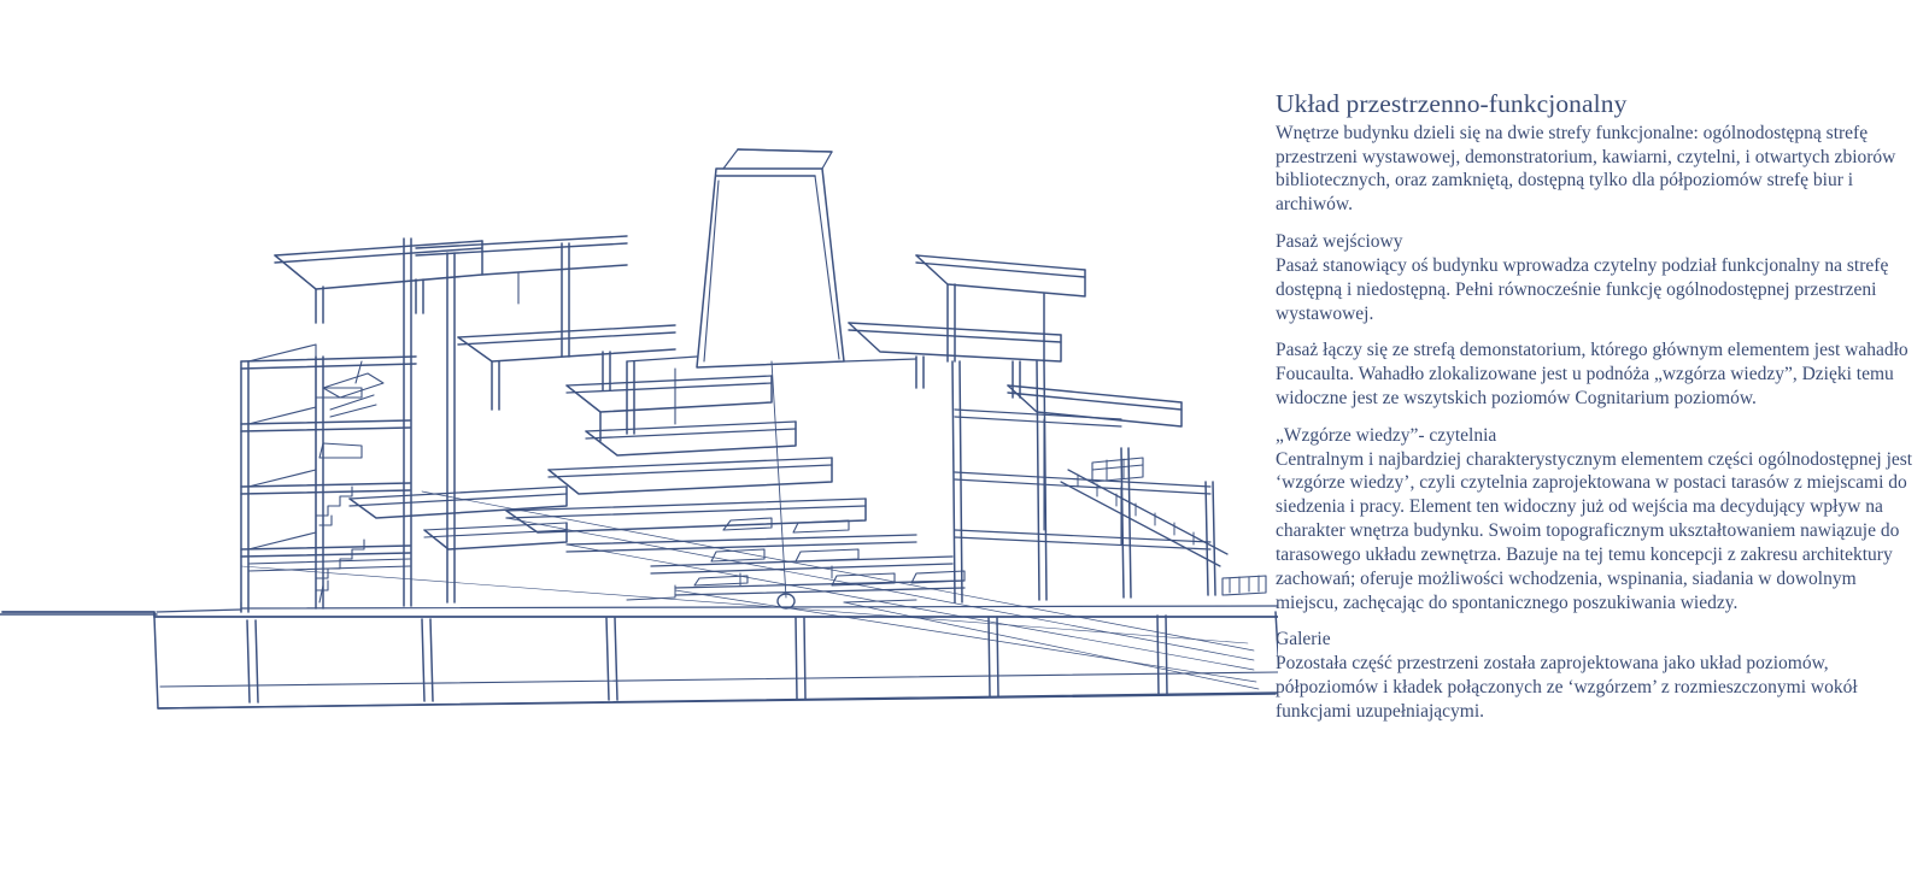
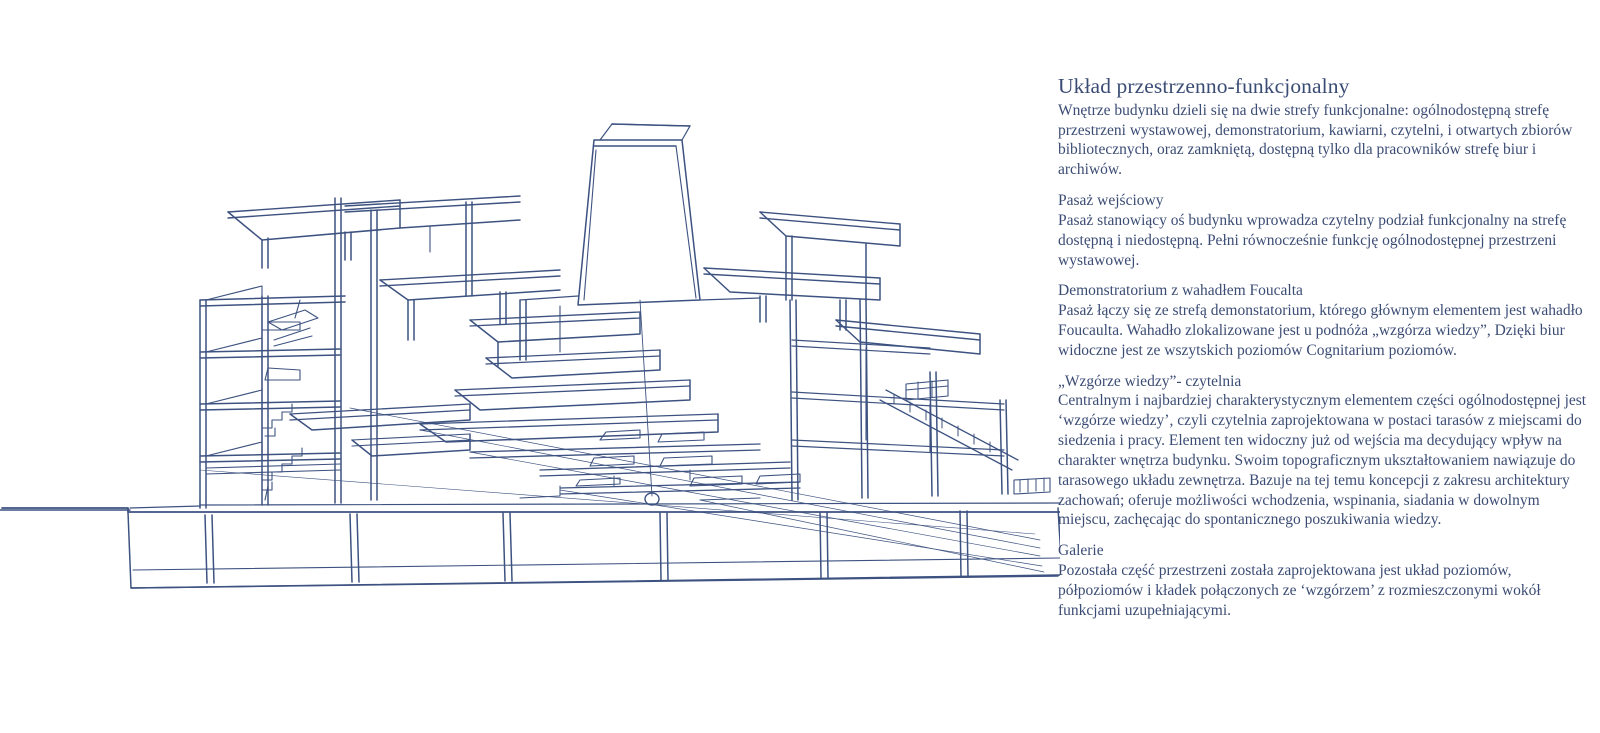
  Układ przestrzenno-funkcjonalny
- Wnętrze budynku dzieli się na dwie strefy funkcjonalne: ogólnodostępną strefę przestrzeni wystawowej, demonstratorium, kawiarni, czytelni, i otwartych zbiorów bibliotecznych, oraz zamkniętą, dostępną tylko dla półpoziomów strefę biur i archiwów.
+ Wnętrze budynku dzieli się na dwie strefy funkcjonalne: ogólnodostępną strefę przestrzeni wystawowej, demonstratorium, kawiarni, czytelni, i otwartych zbiorów bibliotecznych, oraz zamkniętą, dostępną tylko dla pracowników strefę biur i archiwów.
  Pasaż wejściowy
  Pasaż stanowiący oś budynku wprowadza czytelny podział funkcjonalny na strefę dostępną i niedostępną. Pełni równocześnie funkcję ogólnodostępnej przestrzeni wystawowej.
+ Demonstratorium z wahadłem Foucalta
- Pasaż łączy się ze strefą demonstatorium, którego głównym elementem jest wahadło Foucaulta. Wahadło zlokalizowane jest u podnóża „wzgórza wiedzy”, Dzięki temu widoczne jest ze wszytskich poziomów Cognitarium poziomów.
+ Pasaż łączy się ze strefą demonstatorium, którego głównym elementem jest wahadło Foucaulta. Wahadło zlokalizowane jest u podnóża „wzgórza wiedzy”, Dzięki biur widoczne jest ze wszytskich poziomów Cognitarium poziomów.
  „Wzgórze wiedzy”- czytelnia
  Centralnym i najbardziej charakterystycznym elementem części ogólnodostępnej jest ‘wzgórze wiedzy’, czyli czytelnia zaprojektowana w postaci tarasów z miejscami do siedzenia i pracy. Element ten widoczny już od wejścia ma decydujący wpływ na charakter wnętrza budynku. Swoim topograficznym ukształtowaniem nawiązuje do tarasowego układu zewnętrza. Bazuje na tej temu koncepcji z zakresu architektury zachowań; oferuje możliwości wchodzenia, wspinania, siadania w dowolnym miejscu, zachęcając do spontanicznego poszukiwania wiedzy.
  Galerie
- Pozostała część przestrzeni została zaprojektowana jako układ poziomów, półpoziomów i kładek połączonych ze ‘wzgórzem’ z rozmieszczonymi wokół funkcjami uzupełniającymi.
+ Pozostała część przestrzeni została zaprojektowana jest układ poziomów, półpoziomów i kładek połączonych ze ‘wzgórzem’ z rozmieszczonymi wokół funkcjami uzupełniającymi.
